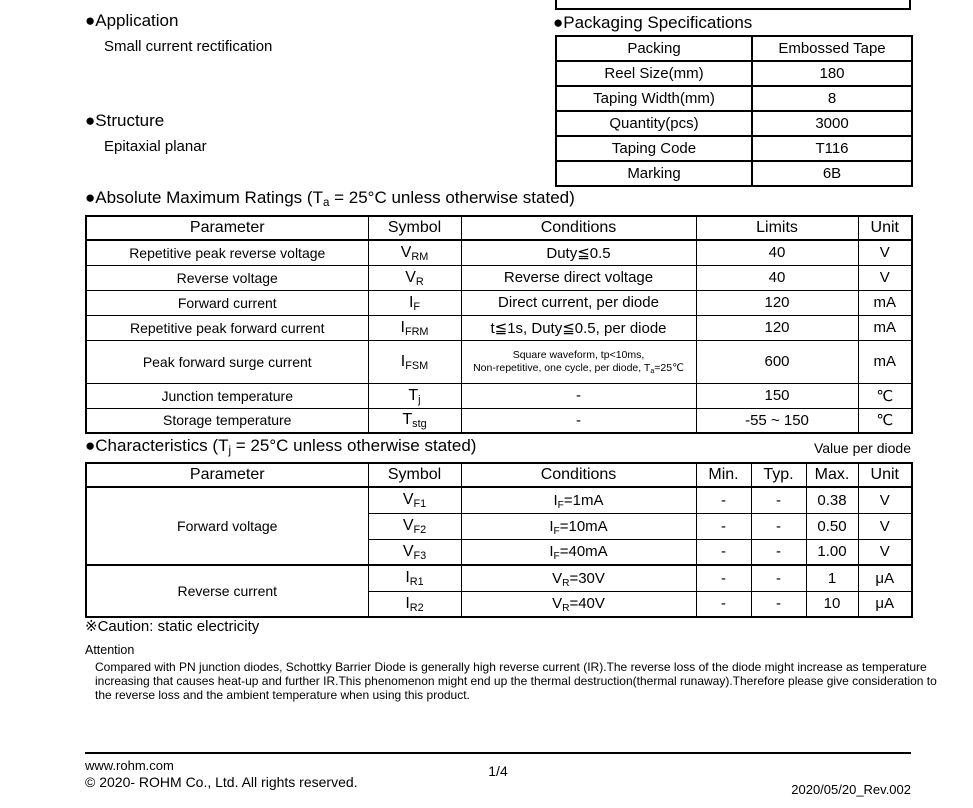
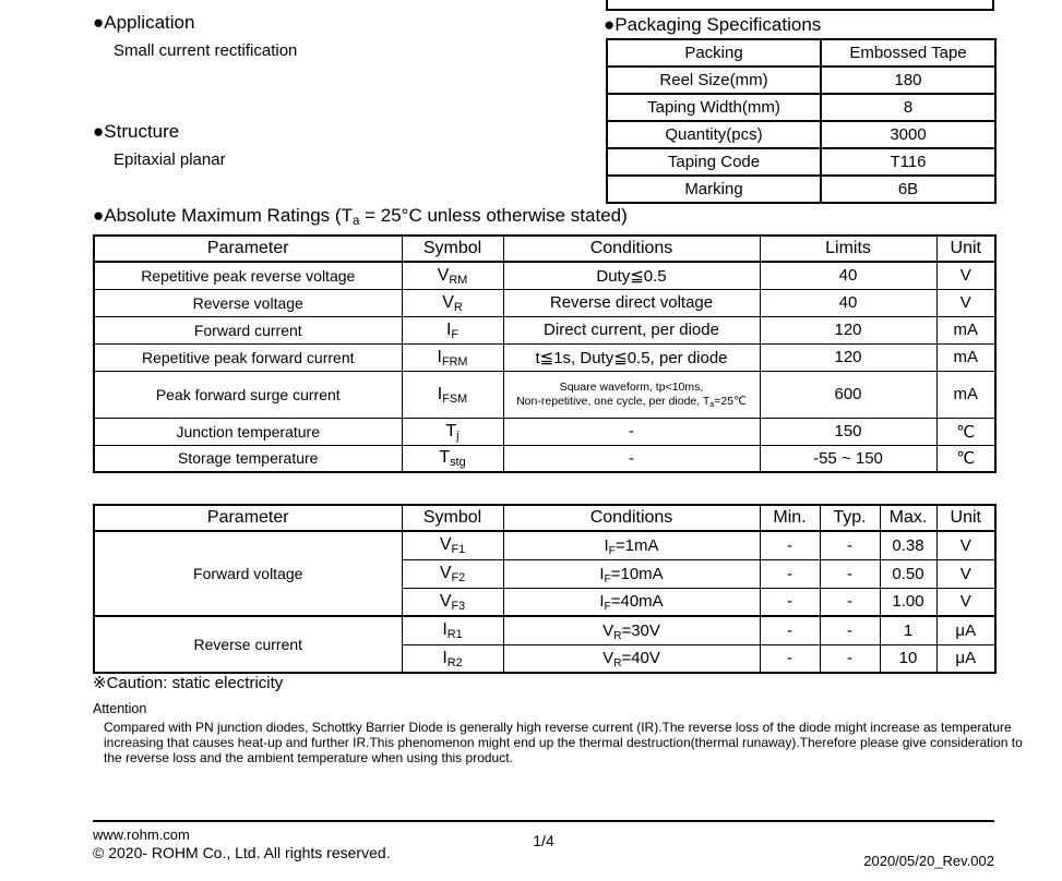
  ●Application
  Small current rectification
  ●Structure
  Epitaxial planar
  ●Packaging Specifications
  Packing	Embossed Tape
  Reel Size(mm)	180
  Taping Width(mm)	8
  Quantity(pcs)	3000
  Taping Code	T116
  Marking	6B
  ●Absolute Maximum Ratings (Ta = 25°C unless otherwise stated)
  Parameter	Symbol	Conditions	Limits	Unit
  Repetitive peak reverse voltage	VRM	Duty≦0.5	40	V
  Reverse voltage	VR	Reverse direct voltage	40	V
  Forward current	IF	Direct current, per diode	120	mA
  Repetitive peak forward current	IFRM	t≦1s, Duty≦0.5, per diode	120	mA
  Peak forward surge current	IFSM	Square waveform, tp<10ms, Non-repetitive, one cycle, per diode, Ta=25℃	600	mA
  Junction temperature	Tj	-	150	℃
  Storage temperature	Tstg	-	-55 ~ 150	℃
- ●Characteristics (Tj = 25°C unless otherwise stated)
- Value per diode
  Parameter	Symbol	Conditions	Min.	Typ.	Max.	Unit
  Forward voltage	VF1	IF=1mA	-	-	0.38	V
  VF2	IF=10mA	-	-	0.50	V
  VF3	IF=40mA	-	-	1.00	V
  Reverse current	IR1	VR=30V	-	-	1	μA
  IR2	VR=40V	-	-	10	μA
  ※Caution: static electricity
  Attention
  Compared with PN junction diodes, Schottky Barrier Diode is generally high reverse current (IR).The reverse loss of the diode might increase as temperature
  increasing that causes heat-up and further IR.This phenomenon might end up the thermal destruction(thermal runaway).Therefore please give consideration to
  the reverse loss and the ambient temperature when using this product.
  www.rohm.com
  © 2020- ROHM Co., Ltd. All rights reserved.
  1/4
  2020/05/20_Rev.002
